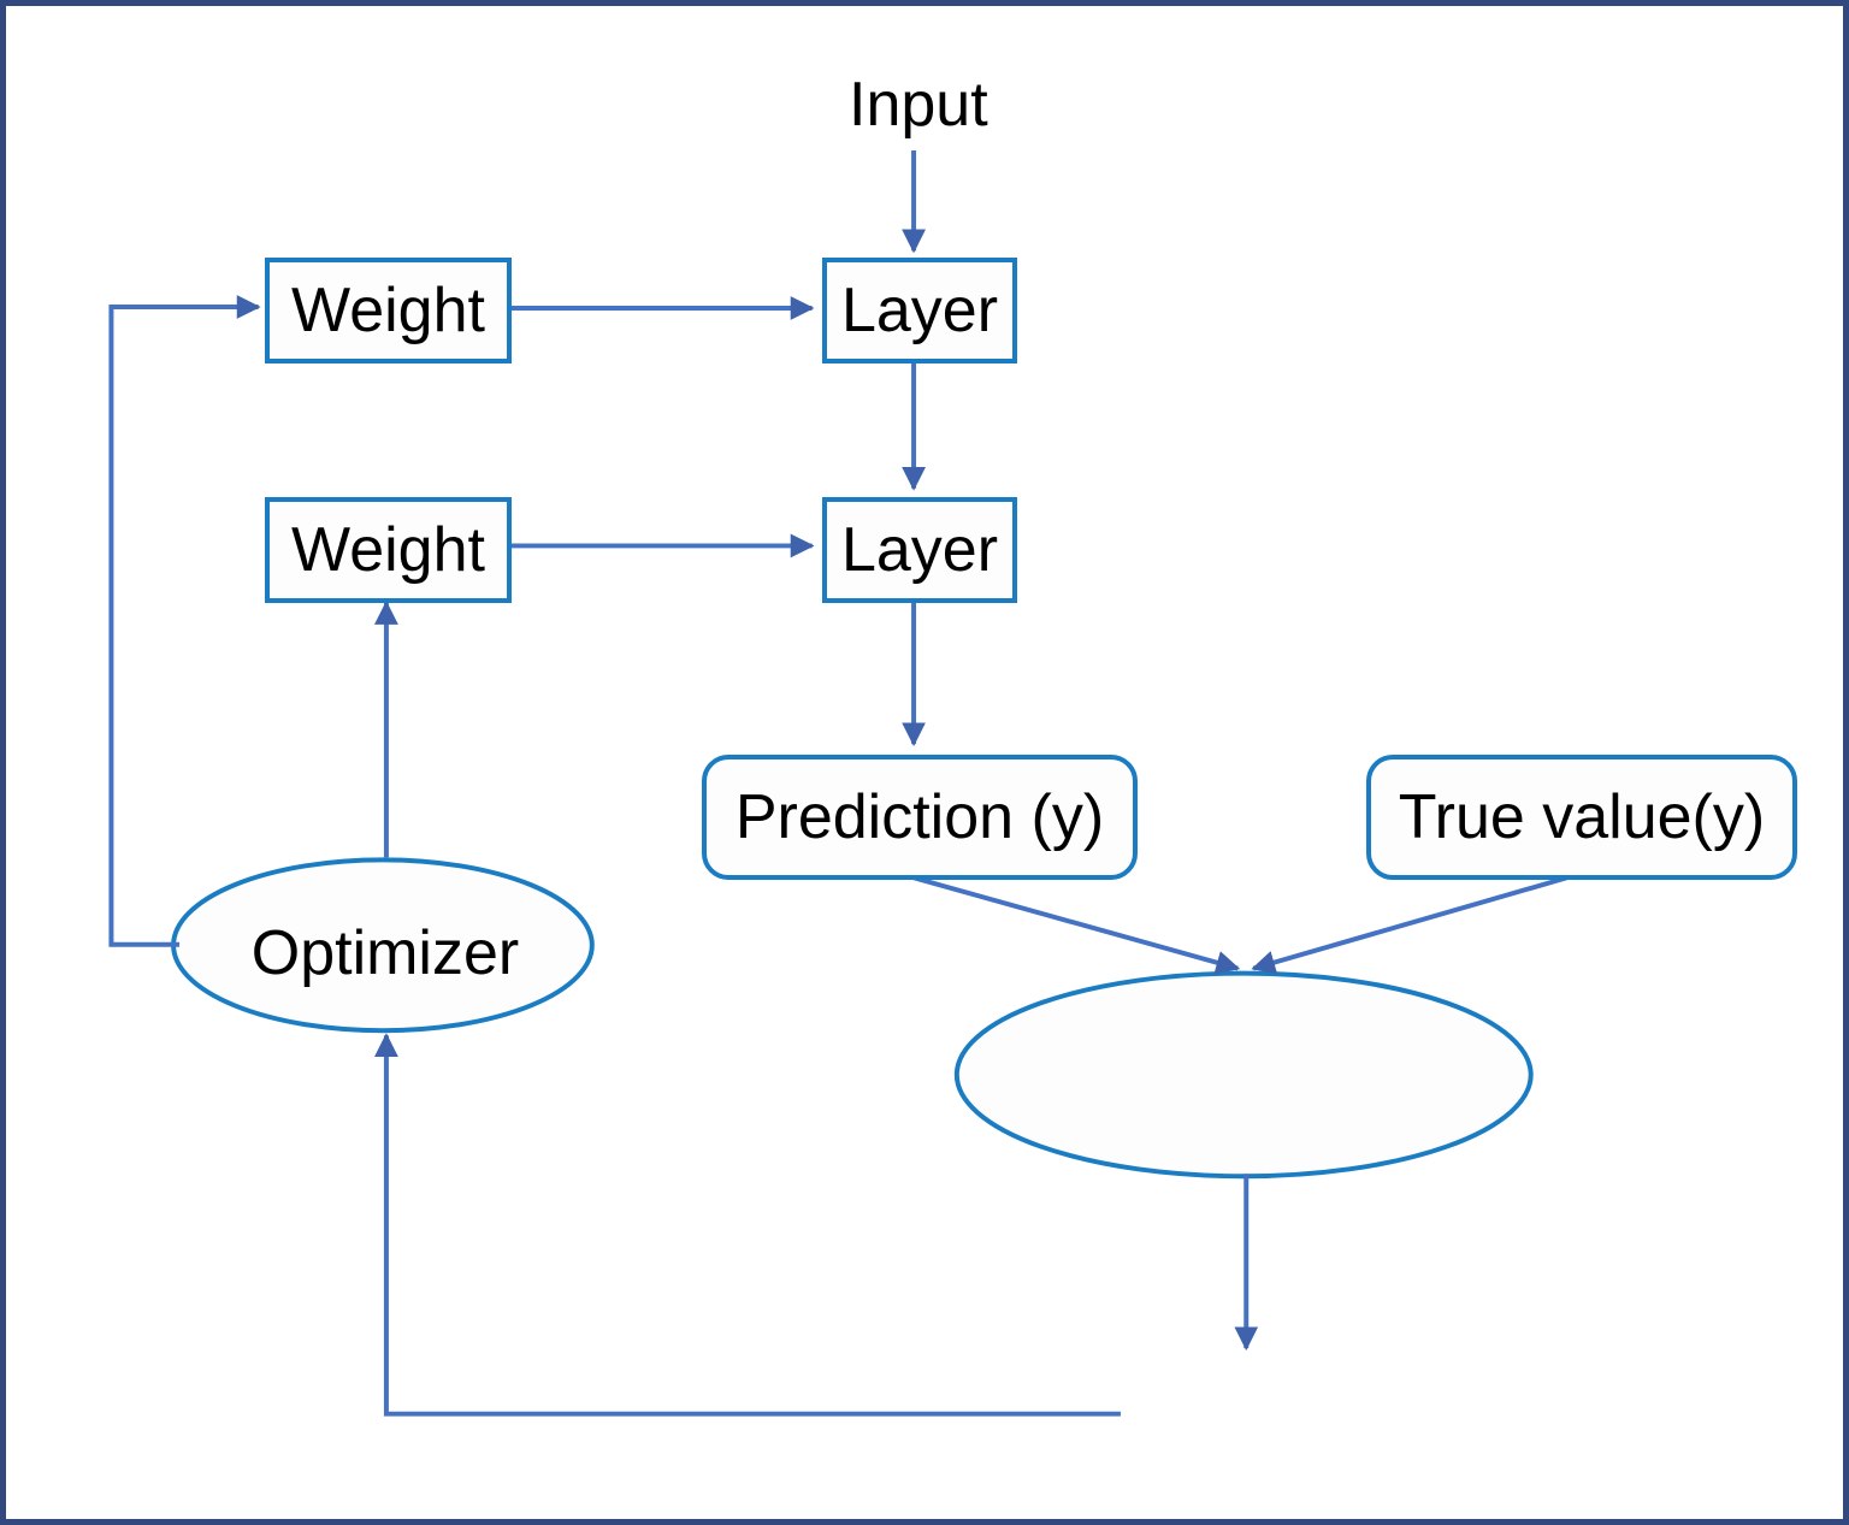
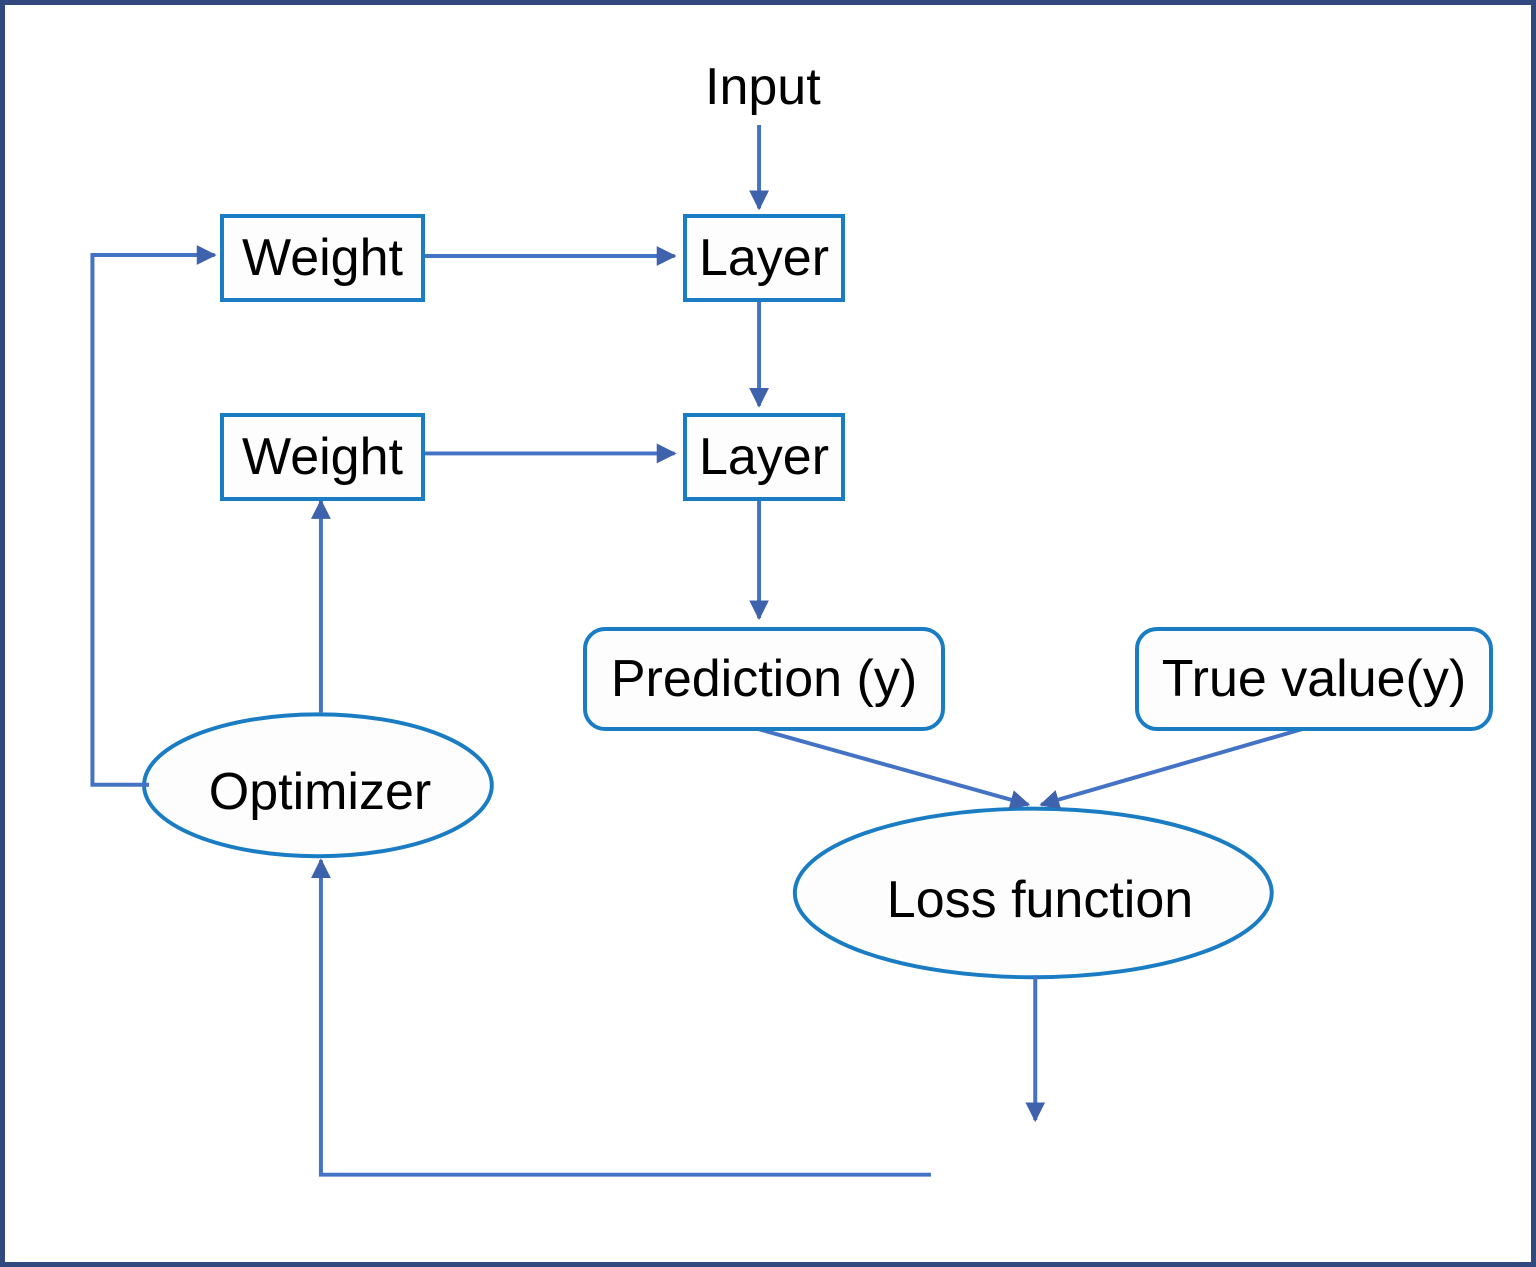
  Input
  Weight
  Weight
  Layer
  Layer
  Prediction (y)
  True value(y)
  Optimizer
+ Loss function
